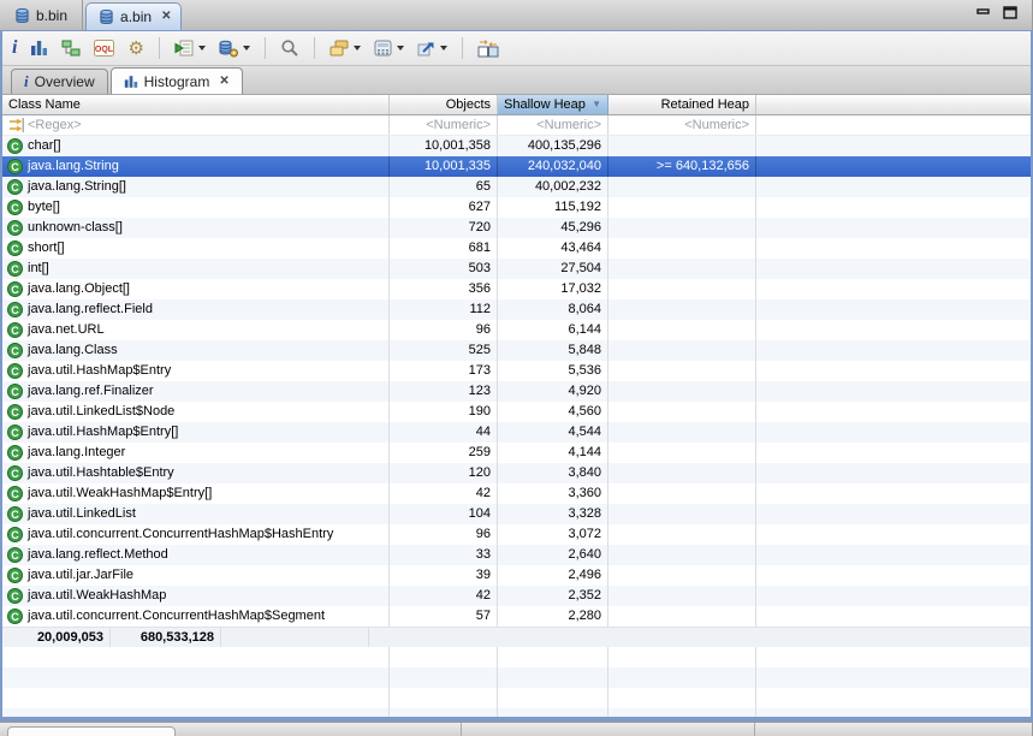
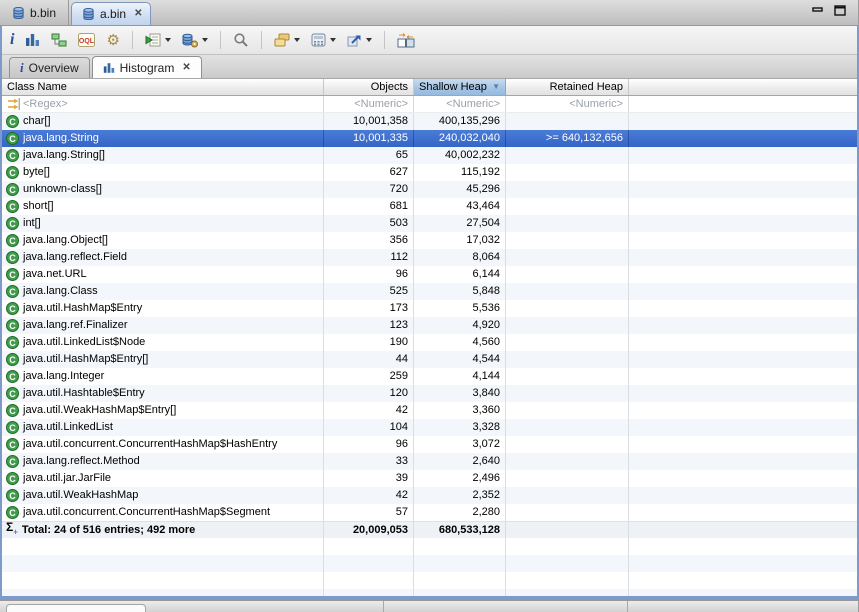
  b.bin
  a.bin
  ✕
  i
  ⚙
  i
  Overview
  Histogram
  ✕
  Class Name
  Objects
  Shallow Heap
  ▼
  Retained Heap
  <Regex>
  <Numeric>
  <Numeric>
  <Numeric>
  C
  char[]
  10,001,358
  400,135,296
  C
  java.lang.String
  10,001,335
  240,032,040
  >= 640,132,656
  C
  java.lang.String[]
  65
  40,002,232
  C
  byte[]
  627
  115,192
  C
  unknown-class[]
  720
  45,296
  C
  short[]
  681
  43,464
  C
  int[]
  503
  27,504
  C
  java.lang.Object[]
  356
  17,032
  C
  java.lang.reflect.Field
  112
  8,064
  C
  java.net.URL
  96
  6,144
  C
  java.lang.Class
  525
  5,848
  C
  java.util.HashMap$Entry
  173
  5,536
  C
  java.lang.ref.Finalizer
  123
  4,920
  C
  java.util.LinkedList$Node
  190
  4,560
  C
  java.util.HashMap$Entry[]
  44
  4,544
  C
  java.lang.Integer
  259
  4,144
  C
  java.util.Hashtable$Entry
  120
  3,840
  C
  java.util.WeakHashMap$Entry[]
  42
  3,360
  C
  java.util.LinkedList
  104
  3,328
  C
  java.util.concurrent.ConcurrentHashMap$HashEntry
  96
  3,072
  C
  java.lang.reflect.Method
  33
  2,640
  C
  java.util.jar.JarFile
  39
  2,496
  C
  java.util.WeakHashMap
  42
  2,352
  C
  java.util.concurrent.ConcurrentHashMap$Segment
  57
  2,280
+ Σ+
+ Total: 24 of 516 entries; 492 more
  20,009,053
  680,533,128
